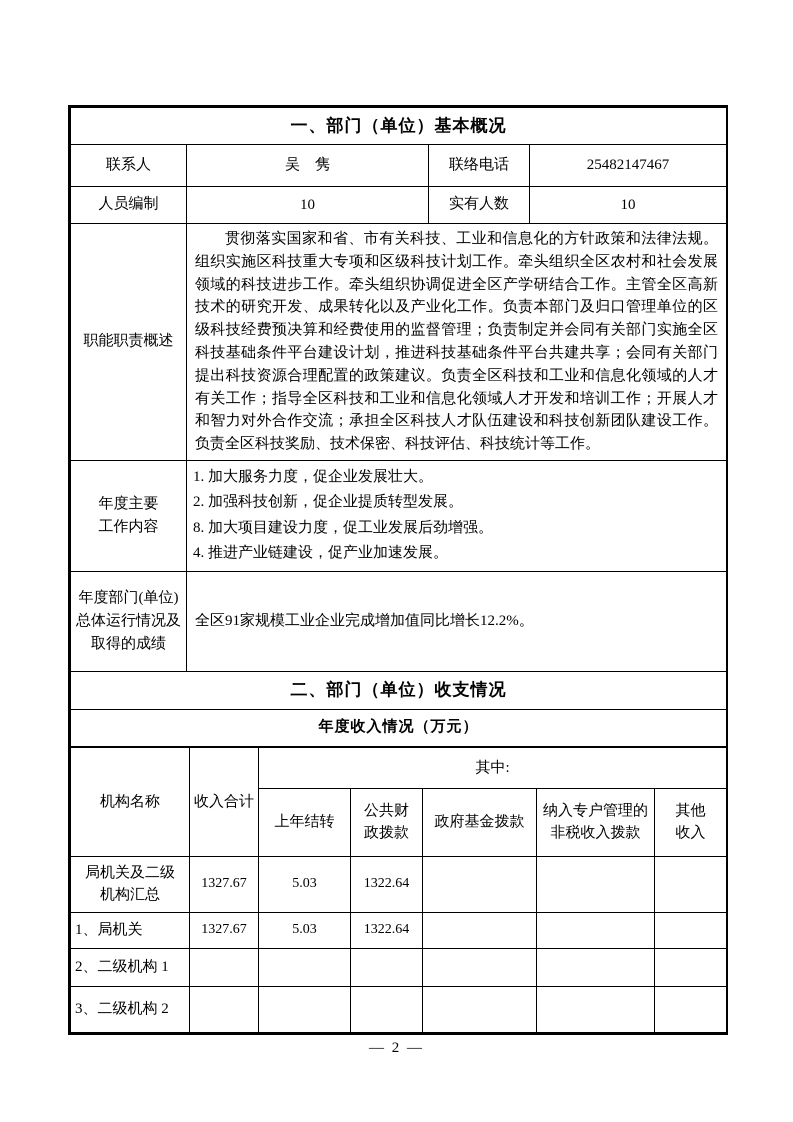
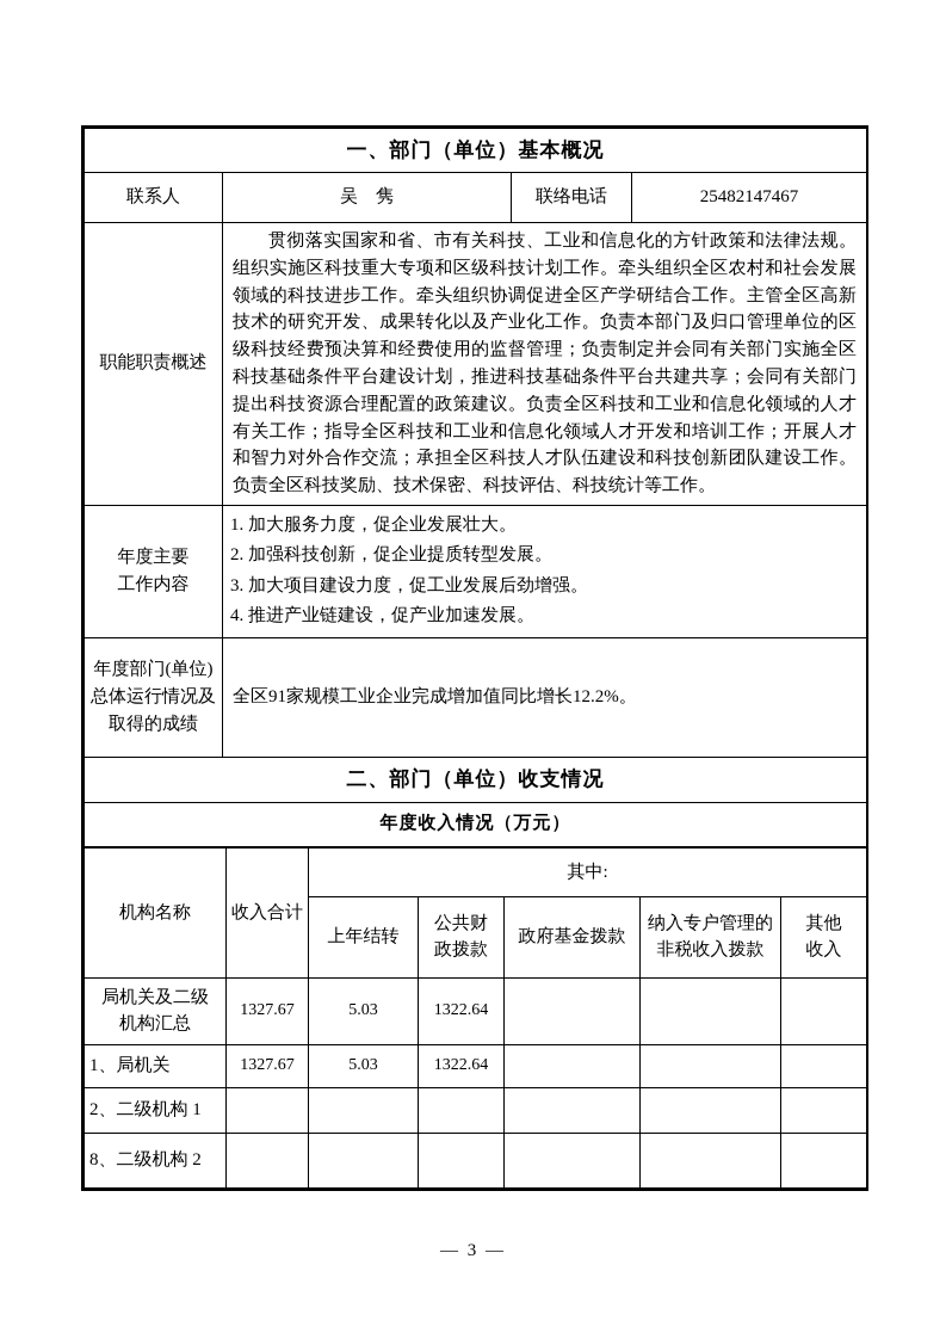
  一、部门（单位）基本概况
  联系人	吴 隽	联络电话	25482147467
- 人员编制	10	实有人数	10
  职能职责概述	贯彻落实国家和省、市有关科技、工业和信息化的方针政策和法律法规。组织实施区科技重大专项和区级科技计划工作。牵头组织全区农村和社会发展领域的科技进步工作。牵头组织协调促进全区产学研结合工作。主管全区高新技术的研究开发、成果转化以及产业化工作。负责本部门及归口管理单位的区级科技经费预决算和经费使用的监督管理；负责制定并会同有关部门实施全区科技基础条件平台建设计划，推进科技基础条件平台共建共享；会同有关部门提出科技资源合理配置的政策建议。负责全区科技和工业和信息化领域的人才有关工作；指导全区科技和工业和信息化领域人才开发和培训工作；开展人才和智力对外合作交流；承担全区科技人才队伍建设和科技创新团队建设工作。负责全区科技奖励、技术保密、科技评估、科技统计等工作。
- 年度主要 工作内容	1. 加大服务力度，促企业发展壮大。 2. 加强科技创新，促企业提质转型发展。 8. 加大项目建设力度，促工业发展后劲增强。 4. 推进产业链建设，促产业加速发展。
+ 年度主要 工作内容	1. 加大服务力度，促企业发展壮大。 2. 加强科技创新，促企业提质转型发展。 3. 加大项目建设力度，促工业发展后劲增强。 4. 推进产业链建设，促产业加速发展。
  年度部门(单位) 总体运行情况及 取得的成绩	全区91家规模工业企业完成增加值同比增长12.2%。
  二、部门（单位）收支情况
  年度收入情况（万元）
  机构名称	收入合计	其中:
  上年结转	公共财 政拨款	政府基金拨款	纳入专户管理的 非税收入拨款	其他 收入
  局机关及二级 机构汇总	1327.67	5.03	1322.64
  1、局机关	1327.67	5.03	1322.64
  2、二级机构 1
- 3、二级机构 2
+ 8、二级机构 2
- — 2 —
+ — 3 —
